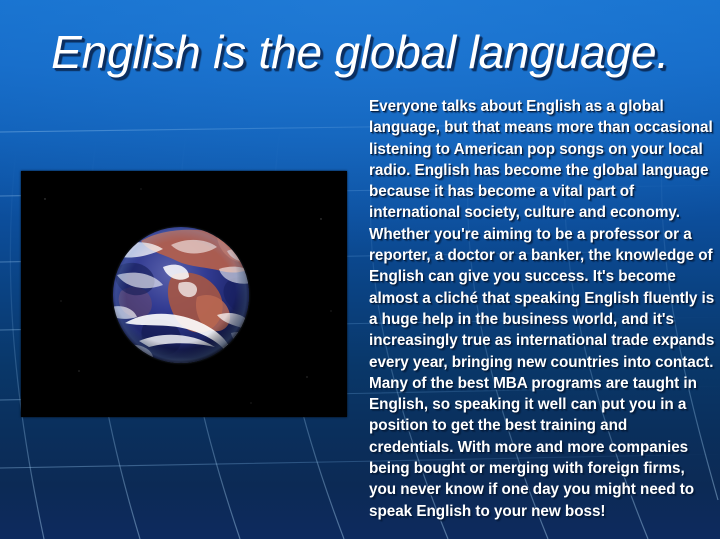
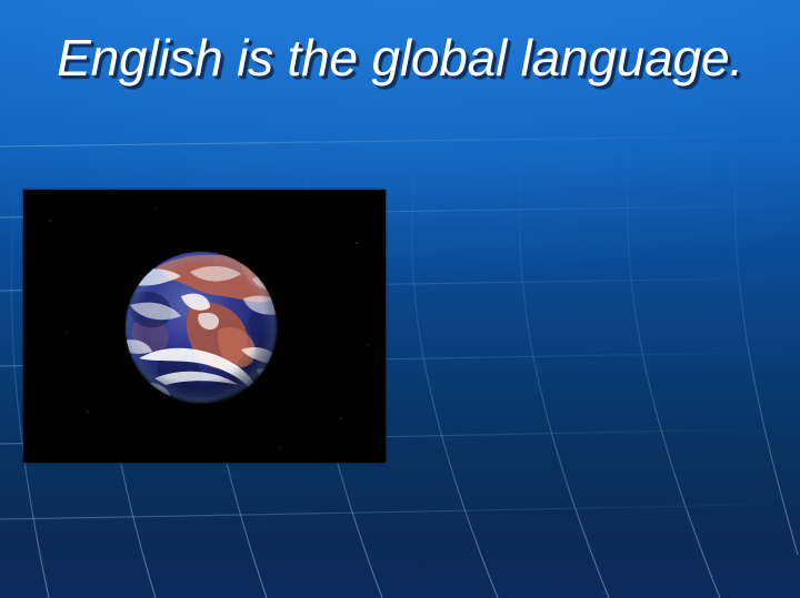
  English is the global language.
- Everyone talks about English as a global language, but that means more than occasional listening to American pop songs on your local radio. English has become the global language because it has become a vital part of international society, culture and economy. Whether you're aiming to be a professor or a reporter, a doctor or a banker, the knowledge of English can give you success. It's become almost a cliché that speaking English fluently is a huge help in the business world, and it's increasingly true as international trade expands every year, bringing new countries into contact. Many of the best MBA programs are taught in English, so speaking it well can put you in a position to get the best training and credentials. With more and more companies being bought or merging with foreign firms, you never know if one day you might need to speak English to your new boss!
